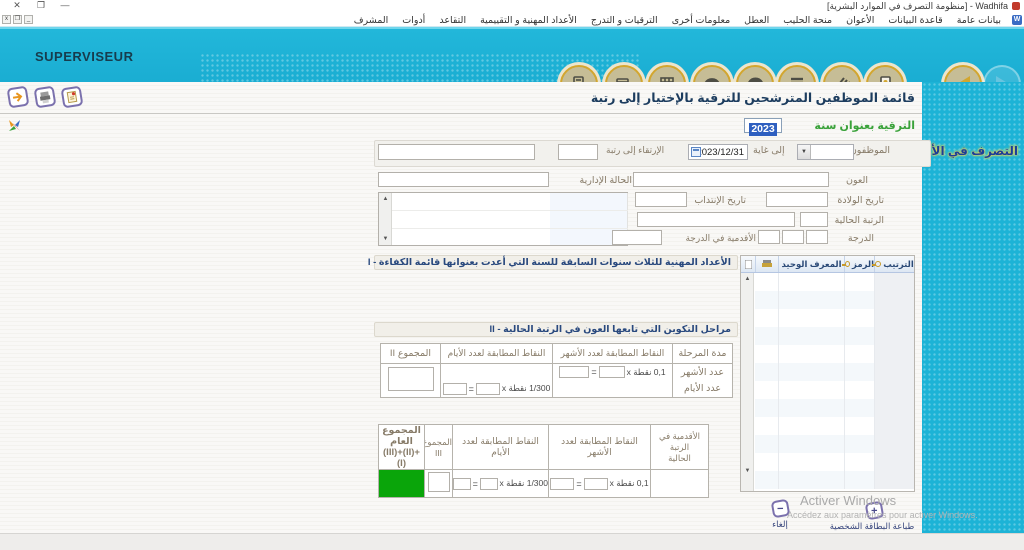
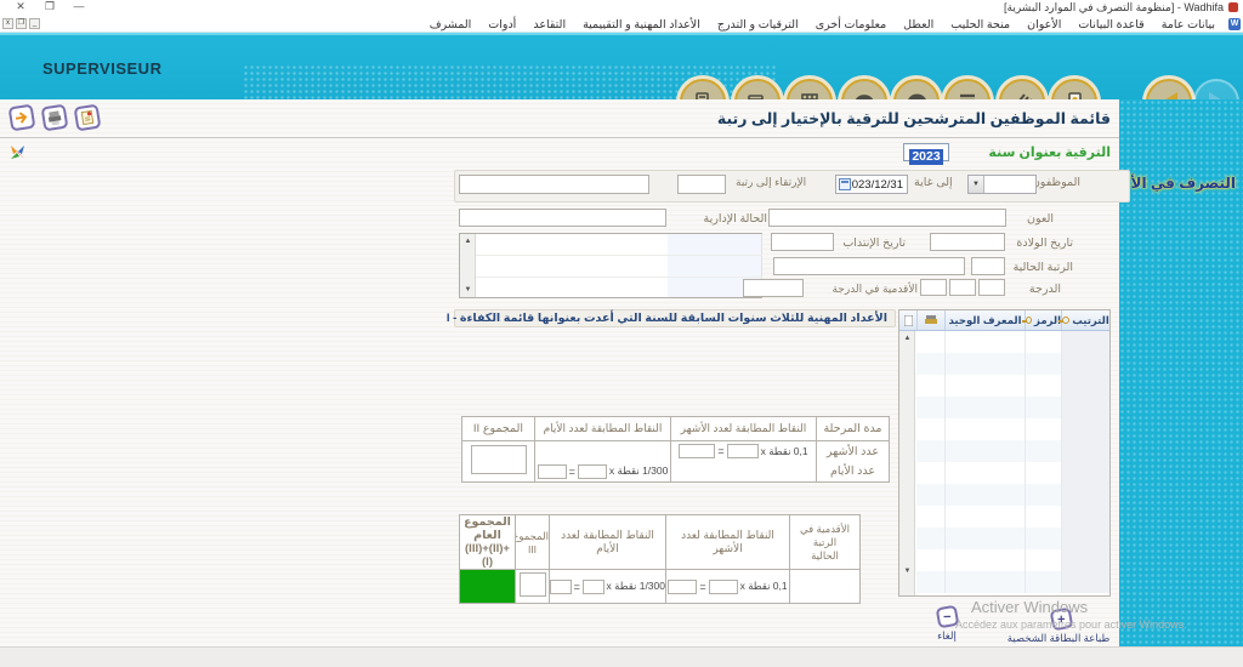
  Wadhifa - [منظومة التصرف في الموارد البشرية]
  ✕
  ❐
  —
  بيانات عامة
  قاعدة البيانات
  الأعوان
  منحة الحليب
  العطل
  معلومات أخرى
  الترقيات و التدرج
  الأعداد المهنية و التقييمية
  التقاعد
  أدوات
  المشرف
  SUPERVISEUR
  التصرف في الأ
  قائمة الموظفين المترشحين للترقية بالإختيار إلى رتبة
  الترقية بعنوان سنة
  2023
  الموظفو
  إلى غاية
  023/12/31
  الإرتقاء إلى رتبة
  العون
  الحالة الإدارية
  تاريخ الولادة
  تاريخ الإنتداب
  الرتبة الحالية
  الدرجة
  الأقدمية في الدرجة
  الأعداد المهنية للثلاث سنوات السابقة للسنة التي أعدت بعنوانها قائمة الكفاءة - I
  الترتيب
  لرمز
  المعرف الوحيد
- مراحل التكوين التي تابعها العون في الرتبة الحالية - II
  مدة المرحلة	النقاط المطابقة لعدد الأشهر	النقاط المطابقة لعدد الأيام	المجموع II
  عدد الأشهر	= 0,1 نقطة x
  عدد الأيام		= 1/300 نقطة x
  الأقدمية في الرتبةالحالية	النقاط المطابقة لعدد الأشهر	النقاط المطابقة لعدد الأيام	المجموعIII	المجموع العام(III)+(II)+(I)
  	= 0,1 نقطة x	= 1/300 نقطة x
  إلغاء
  طباعة البطاقة الشخصية
  Activer Windows
  Accédez aux paramètres pour activer Windows.
